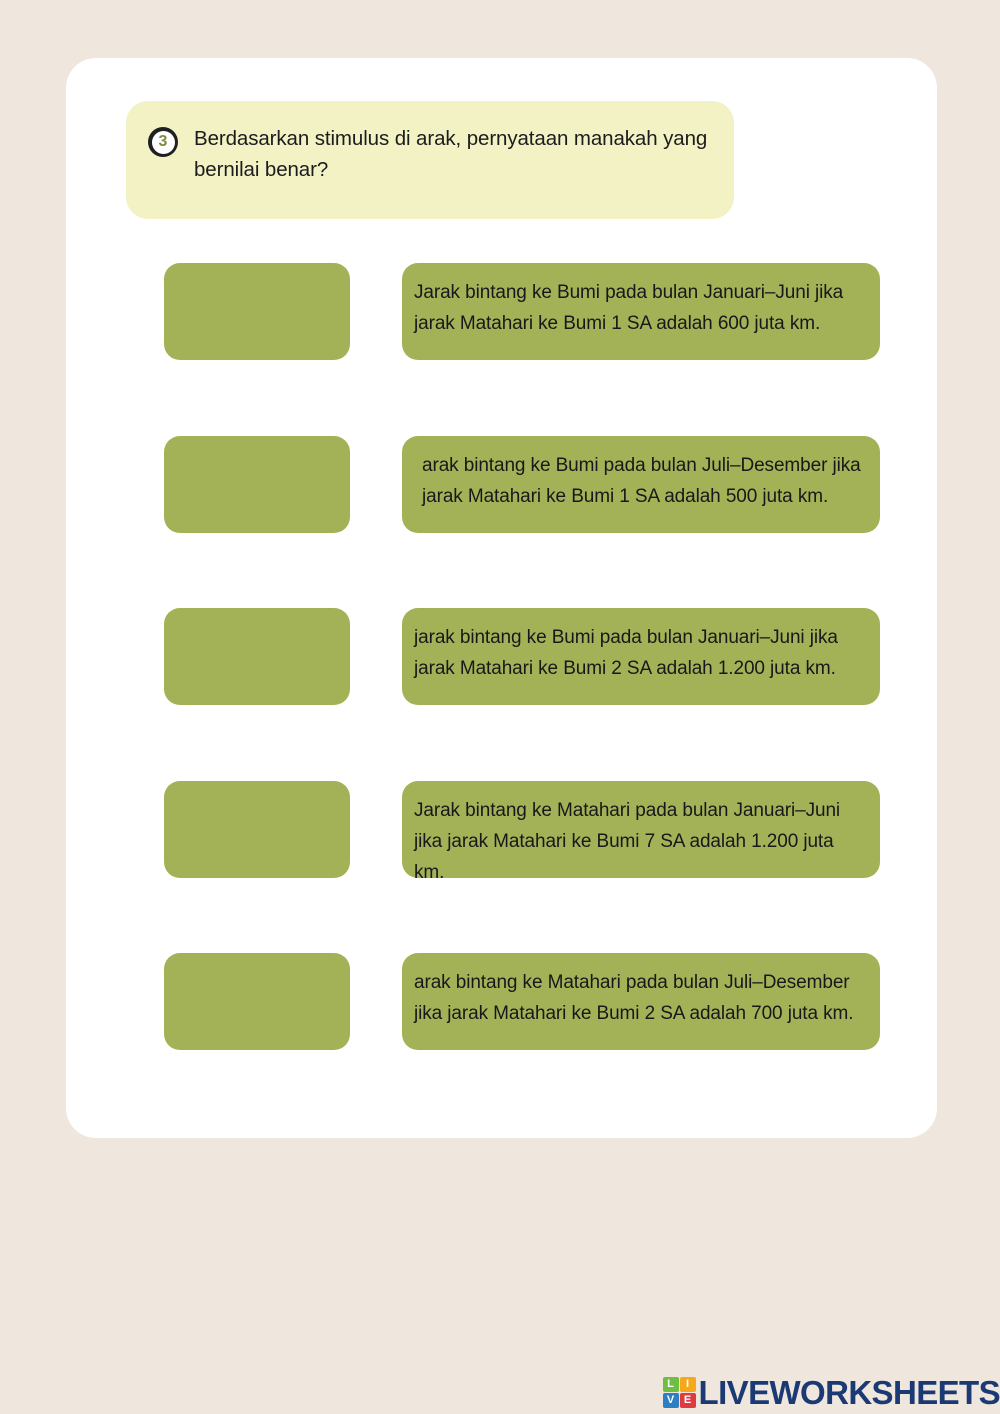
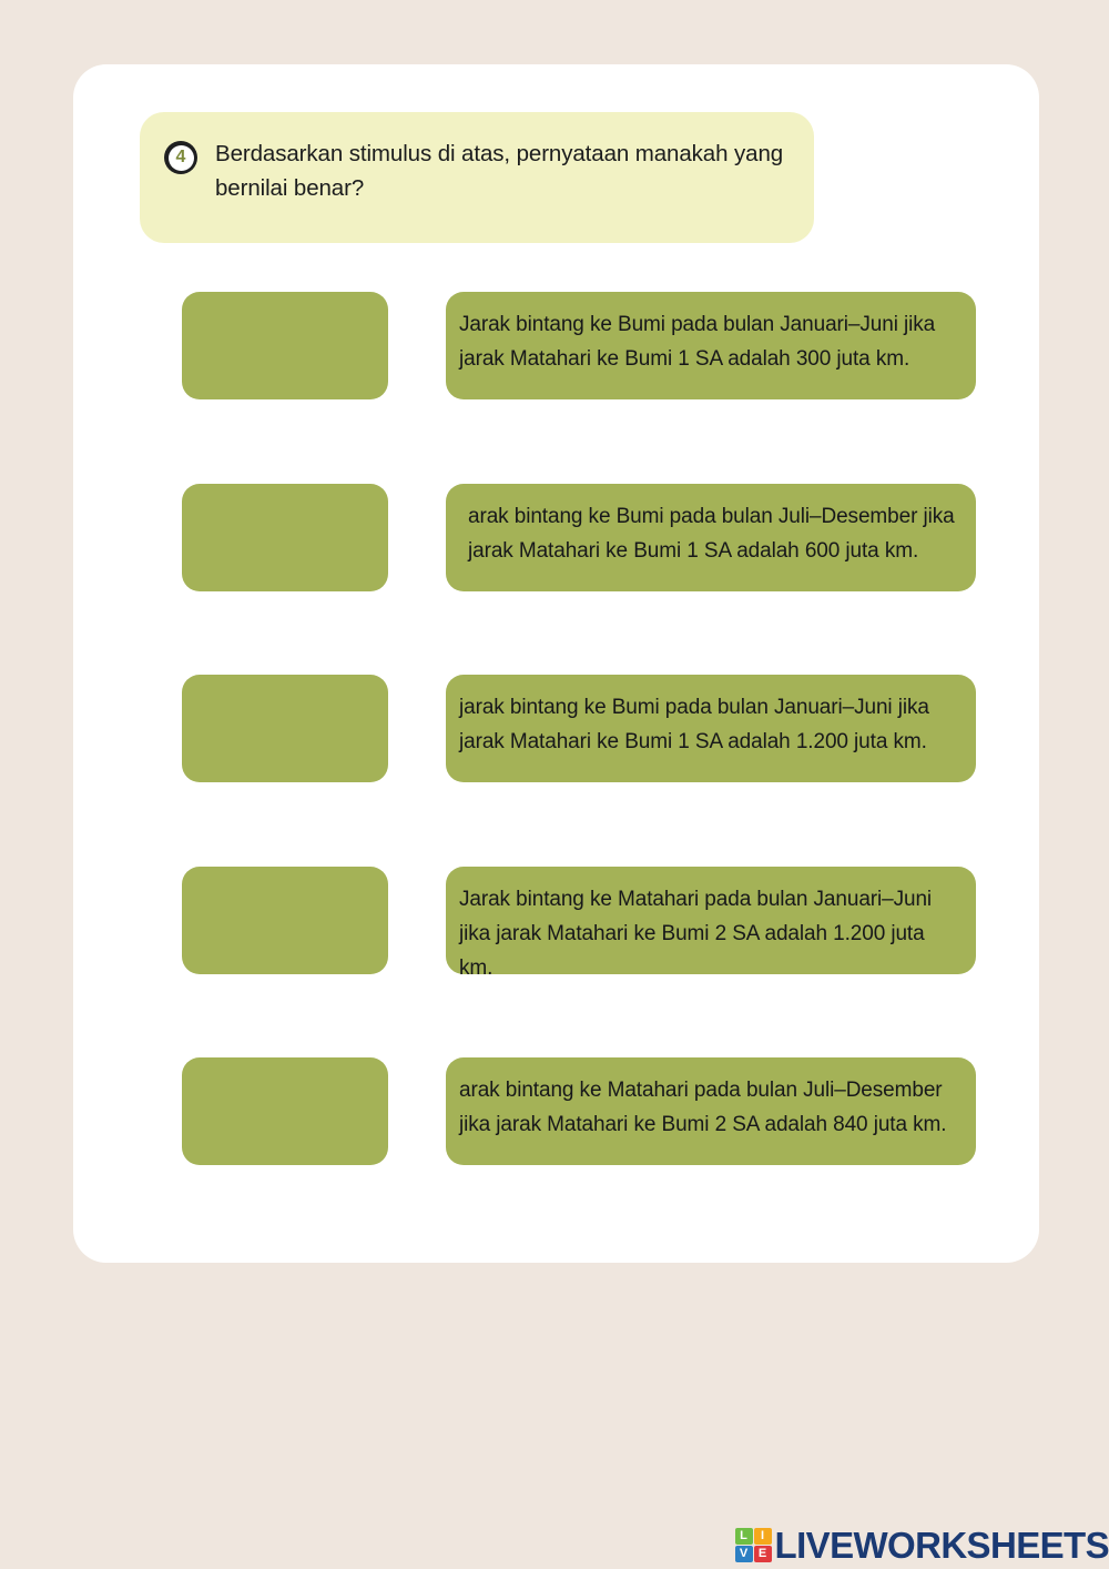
- 3
+ 4
- Berdasarkan stimulus di arak, pernyataan manakah yang bernilai benar?
+ Berdasarkan stimulus di atas, pernyataan manakah yang bernilai benar?
- Jarak bintang ke Bumi pada bulan Januari–Juni jika jarak Matahari ke Bumi 1 SA adalah 600 juta km.
+ Jarak bintang ke Bumi pada bulan Januari–Juni jika jarak Matahari ke Bumi 1 SA adalah 300 juta km.
- arak bintang ke Bumi pada bulan Juli–Desember jika jarak Matahari ke Bumi 1 SA adalah 500 juta km.
+ arak bintang ke Bumi pada bulan Juli–Desember jika jarak Matahari ke Bumi 1 SA adalah 600 juta km.
- jarak bintang ke Bumi pada bulan Januari–Juni jika jarak Matahari ke Bumi 2 SA adalah 1.200 juta km.
+ jarak bintang ke Bumi pada bulan Januari–Juni jika jarak Matahari ke Bumi 1 SA adalah 1.200 juta km.
- Jarak bintang ke Matahari pada bulan Januari–Juni jika jarak Matahari ke Bumi 7 SA adalah 1.200 juta km.
+ Jarak bintang ke Matahari pada bulan Januari–Juni jika jarak Matahari ke Bumi 2 SA adalah 1.200 juta km.
- arak bintang ke Matahari pada bulan Juli–Desember jika jarak Matahari ke Bumi 2 SA adalah 700 juta km.
+ arak bintang ke Matahari pada bulan Juli–Desember jika jarak Matahari ke Bumi 2 SA adalah 840 juta km.
  L
  I
  V
  E
  LIVEWORKSHEETS
